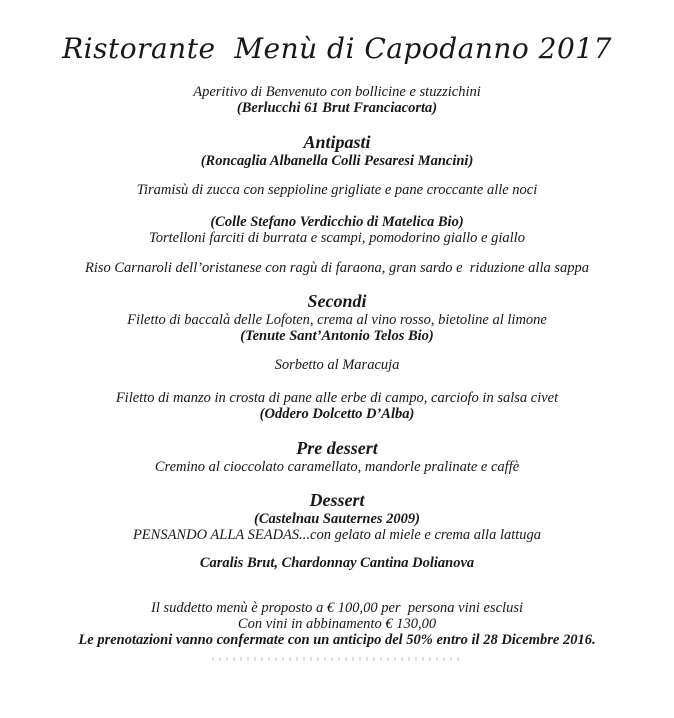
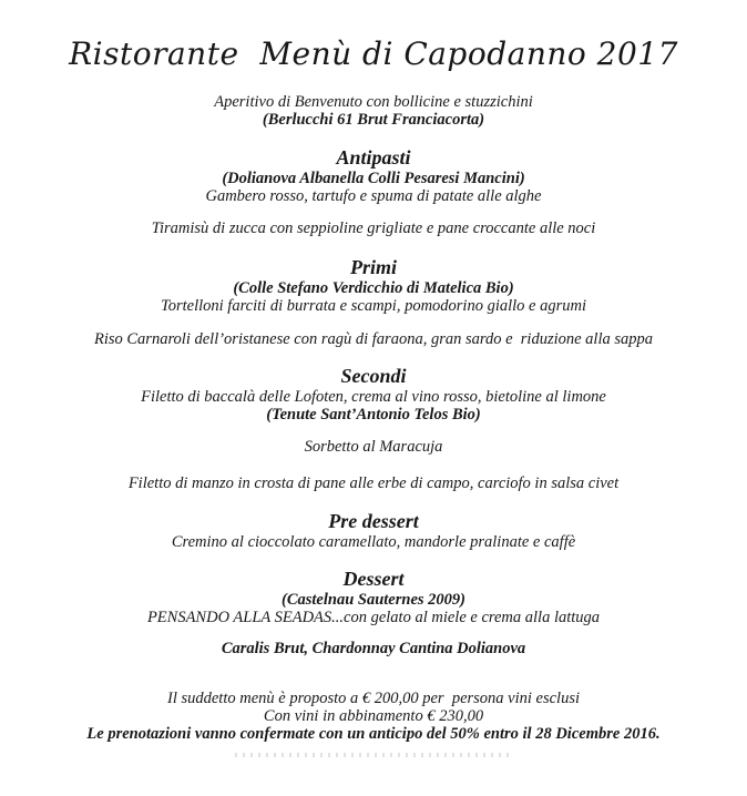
  Ristorante Menù di Capodanno 2017
  Aperitivo di Benvenuto con bollicine e stuzzichini
  (Berlucchi 61 Brut Franciacorta)
  Antipasti
- (Roncaglia Albanella Colli Pesaresi Mancini)
+ (Dolianova Albanella Colli Pesaresi Mancini)
+ Gambero rosso, tartufo e spuma di patate alle alghe
  Tiramisù di zucca con seppioline grigliate e pane croccante alle noci
+ Primi
  (Colle Stefano Verdicchio di Matelica Bio)
- Tortelloni farciti di burrata e scampi, pomodorino giallo e giallo
+ Tortelloni farciti di burrata e scampi, pomodorino giallo e agrumi
  Riso Carnaroli dell’oristanese con ragù di faraona, gran sardo e riduzione alla sappa
  Secondi
  Filetto di baccalà delle Lofoten, crema al vino rosso, bietoline al limone
  (Tenute Sant’Antonio Telos Bio)
  Sorbetto al Maracuja
  Filetto di manzo in crosta di pane alle erbe di campo, carciofo in salsa civet
- (Oddero Dolcetto D’Alba)
  Pre dessert
  Cremino al cioccolato caramellato, mandorle pralinate e caffè
  Dessert
  (Castelnau Sauternes 2009)
  PENSANDO ALLA SEADAS...con gelato al miele e crema alla lattuga
  Caralis Brut, Chardonnay Cantina Dolianova
- Il suddetto menù è proposto a € 100,00 per persona vini esclusi
+ Il suddetto menù è proposto a € 200,00 per persona vini esclusi
- Con vini in abbinamento € 130,00
+ Con vini in abbinamento € 230,00
  Le prenotazioni vanno confermate con un anticipo del 50% entro il 28 Dicembre 2016.
